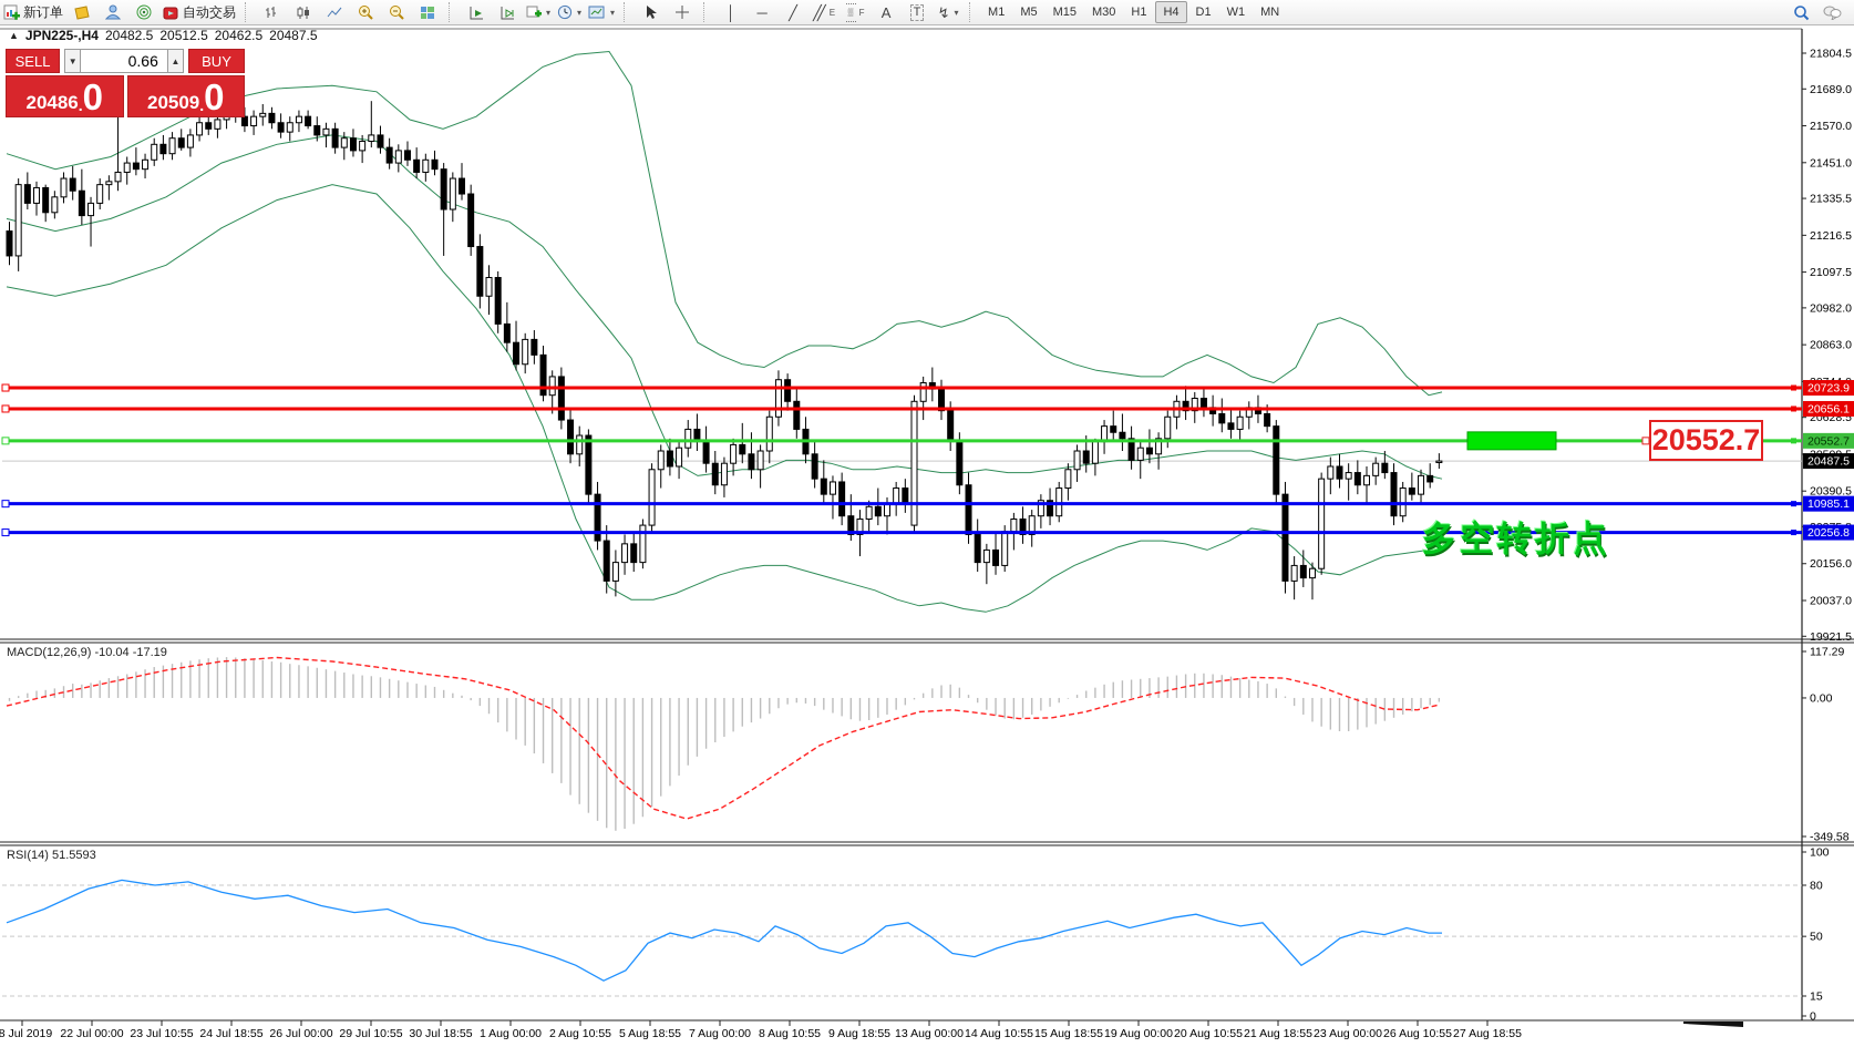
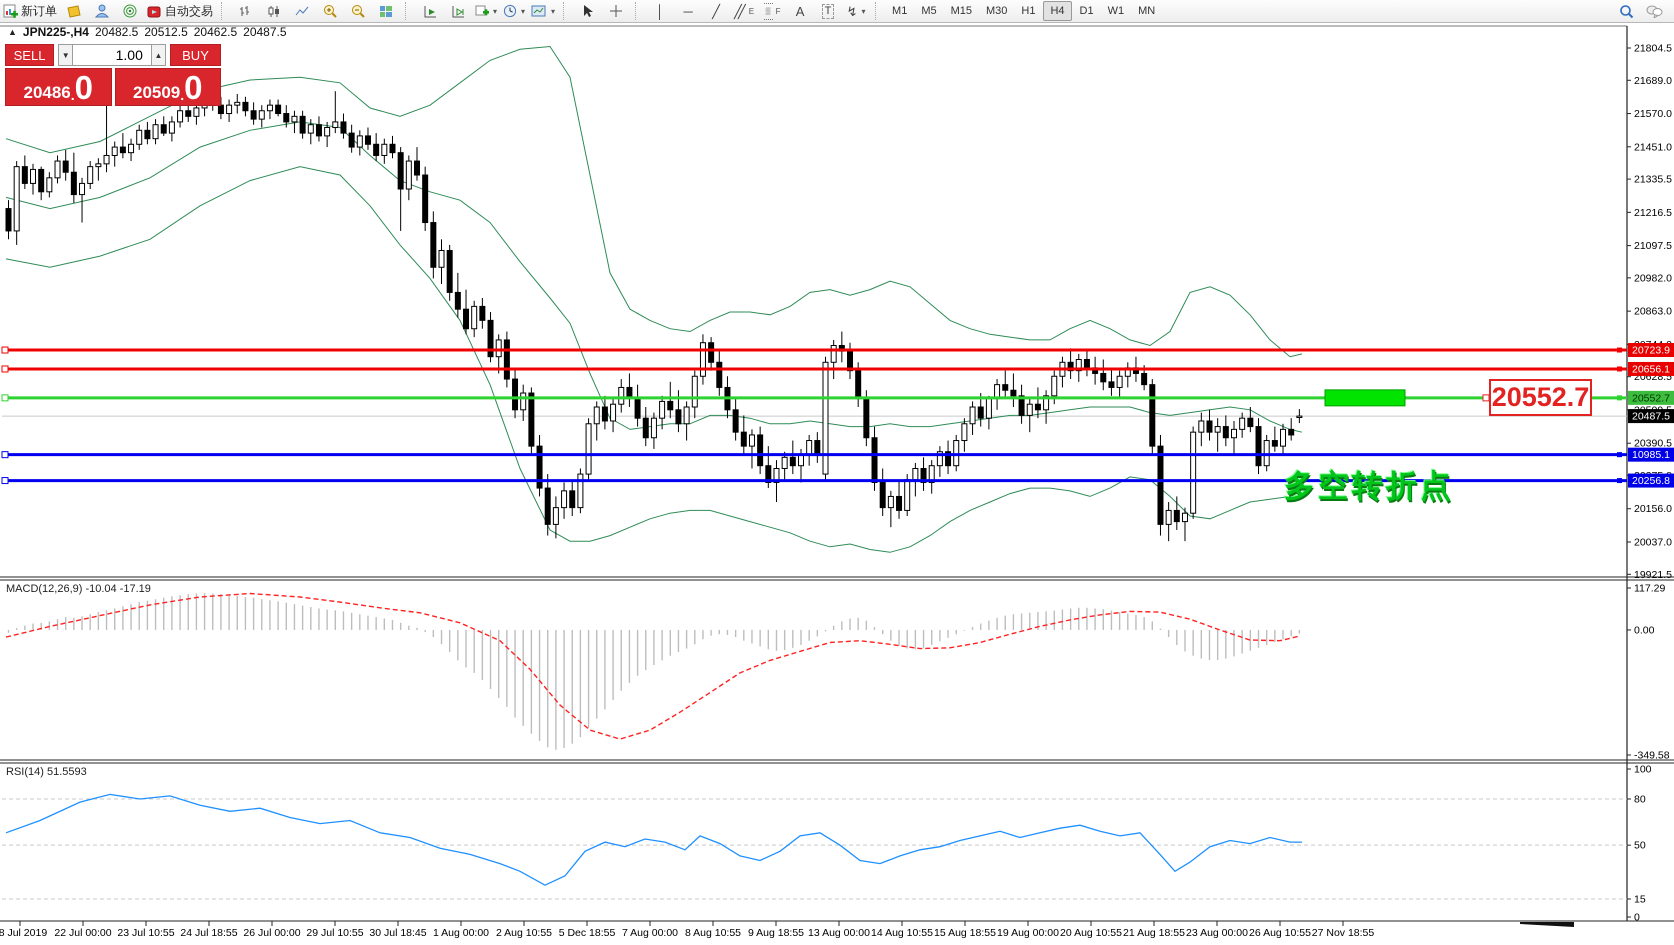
  新订单
  自动交易
  ▾
  ▾
  ▾
  │
  ─
  ╱
  ╱╱
  E
  F
  A
  T
  ↯
  ▾
  M1
  M5
  M15
  M30
  H1
  H4
  D1
  W1
  MN
  21804.5
  21689.0
  21570.0
  21451.0
  21335.5
  21216.5
  21097.5
  20982.0
  20863.0
  20628.5
  20390.5
  20156.0
  20037.0
  19921.5
  20723.9
  20656.1
  20552.7
  20487.5
  10985.1
  20256.8
  117.29
  0.00
  -349.58
  100
  80
  50
  15
  0
  8 Jul 2019
  22 Jul 00:00
  23 Jul 10:55
  24 Jul 18:55
  26 Jul 00:00
  29 Jul 10:55
- 30 Jul 18:55
+ 30 Jul 18:45
  1 Aug 00:00
  2 Aug 10:55
- 5 Aug 18:55
+ 5 Dec 18:55
  7 Aug 00:00
  8 Aug 10:55
  9 Aug 18:55
  13 Aug 00:00
  14 Aug 10:55
  15 Aug 18:55
  19 Aug 00:00
  20 Aug 10:55
  21 Aug 18:55
  23 Aug 00:00
  26 Aug 10:55
- 27 Aug 18:55
+ 27 Nov 18:55
  ▲
  JPN225-,H4
  20482.5
  20512.5
  20462.5
  20487.5
  SELL
  ▼
- 0.66
+ 1.00
  ▲
  BUY
  20486
  .
  0
  20509
  .
  0
  MACD(12,26,9) -10.04 -17.19
  RSI(14) 51.5593
  20552.7
  多空转折点
